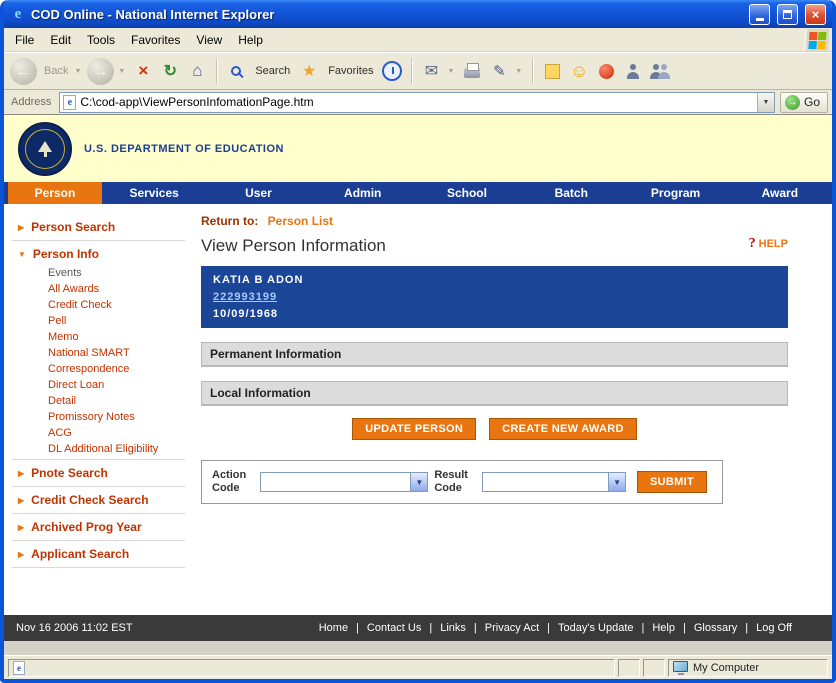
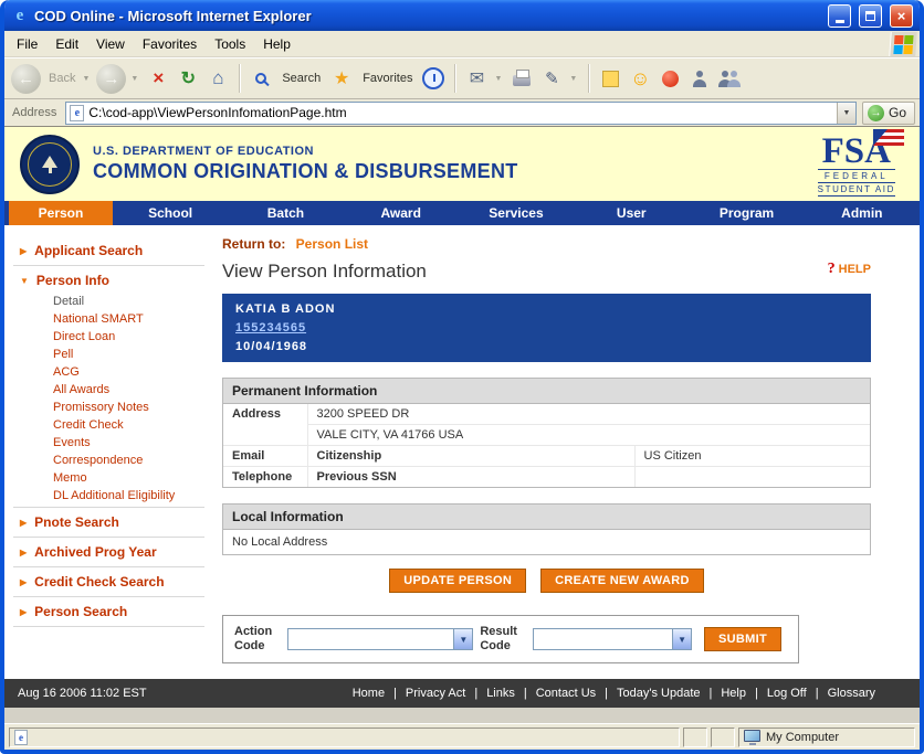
  e
- COD Online - National Internet Explorer
+ COD Online - Microsoft Internet Explorer
  ×
  File
  Edit
- Tools
+ View
  Favorites
- View
+ Tools
  Help
  ←
  Back
  →
  ×
  ↻
  ⌂
  Search
  ★
  Favorites
  ✉
  ✎
  ☺
  Address
  e
  C:\cod-app\ViewPersonInfomationPage.htm
  →
  Go
  U.S. DEPARTMENT OF EDUCATION
+ COMMON ORIGINATION & DISBURSEMENT
+ FSA
+ FEDERAL
+ STUDENT AID
  Person
- Services
+ School
- User
+ Batch
- Admin
+ Award
- School
+ Services
- Batch
+ User
  Program
- Award
+ Admin
  ▶
- Person Search
+ Applicant Search
  ▼
  Person Info
- Events
+ Detail
- All Awards
+ National SMART
- Credit Check
+ Direct Loan
  Pell
- Memo
+ ACG
- National SMART
+ All Awards
- Correspondence
+ Promissory Notes
- Direct Loan
+ Credit Check
- Detail
+ Events
- Promissory Notes
+ Correspondence
- ACG
+ Memo
  DL Additional Eligibility
  ▶
  Pnote Search
  ▶
- Credit Check Search
+ Archived Prog Year
  ▶
- Archived Prog Year
+ Credit Check Search
  ▶
- Applicant Search
+ Person Search
  Return to: Person List
  View Person Information
  ?
  HELP
  KATIA B ADON
- 222993199
+ 155234565
- 10/09/1968
+ 10/04/1968
  Permanent Information
+ Address	3200 SPEED DR
+ VALE CITY, VA 41766 USA
+ Email	Citizenship	US Citizen
+ Telephone	Previous SSN
  Local Information
+ No Local Address
  UPDATE PERSON CREATE NEW AWARD
  Action Code
  ▼
  Result Code
  ▼
  SUBMIT
- Nov 16 2006 11:02 EST
+ Aug 16 2006 11:02 EST
  Home
  |
- Contact Us
+ Privacy Act
  |
  Links
  |
- Privacy Act
+ Contact Us
  |
  Today's Update
  |
  Help
  |
- Glossary
+ Log Off
  |
- Log Off
+ Glossary
  e
  My Computer
